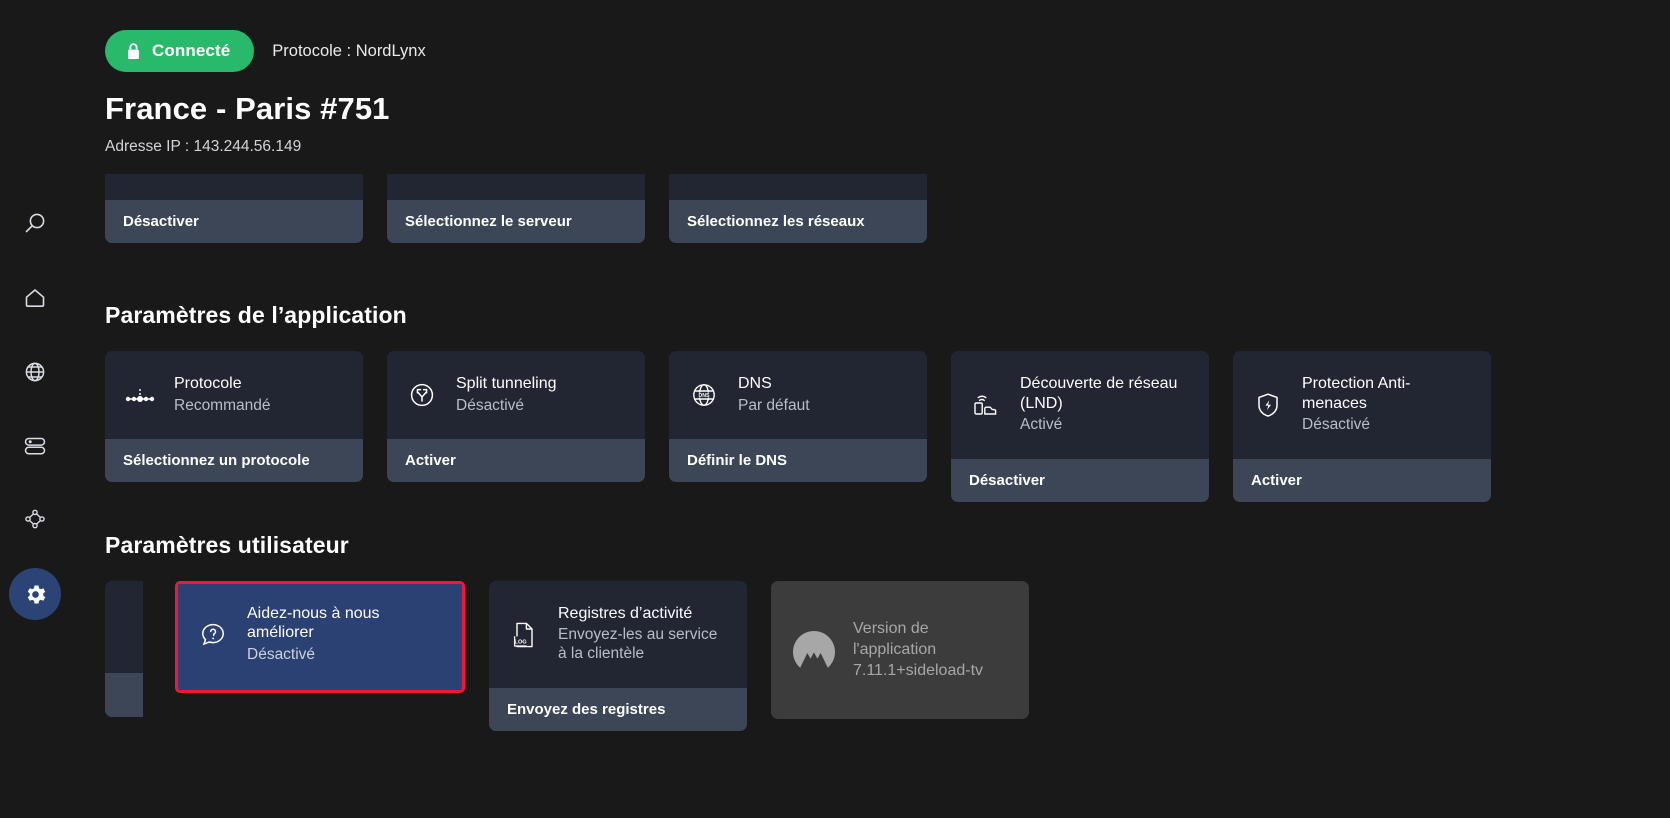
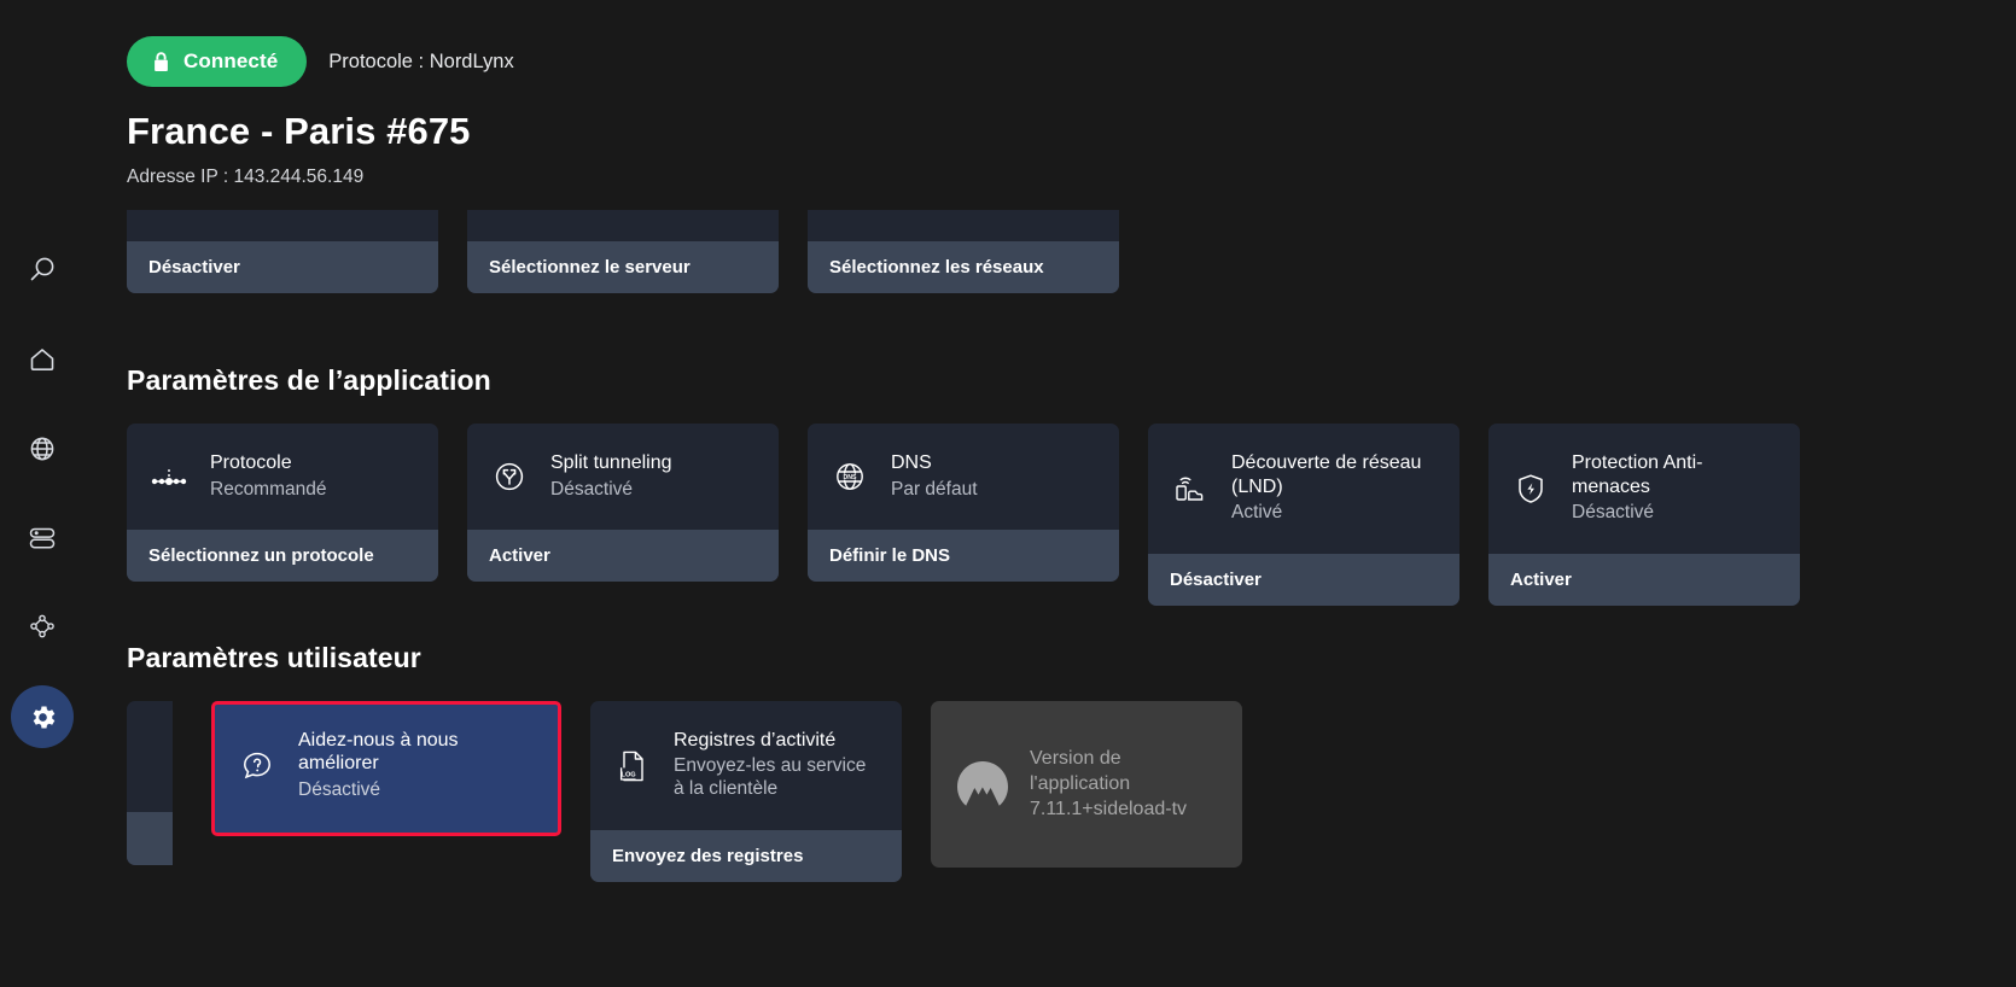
  Connecté
  Protocole : NordLynx
- France - Paris #751
+ France - Paris #675
  Adresse IP : 143.244.56.149
  Désactiver
  Sélectionnez le serveur
  Sélectionnez les réseaux
  Paramètres de l’application
  Protocole
  Recommandé
  Sélectionnez un protocole
  Split tunneling
  Désactivé
  Activer
  DNS
  Par défaut
  Définir le DNS
  Découverte de réseau (LND)
  Activé
  Désactiver
  Protection Anti-menaces
  Désactivé
  Activer
  Paramètres utilisateur
  Aidez-nous à nous améliorer
  Désactivé
  Registres d’activité
  Envoyez-les au service à la clientèle
  Envoyez des registres
  Version de l'application
  7.11.1+sideload-tv
